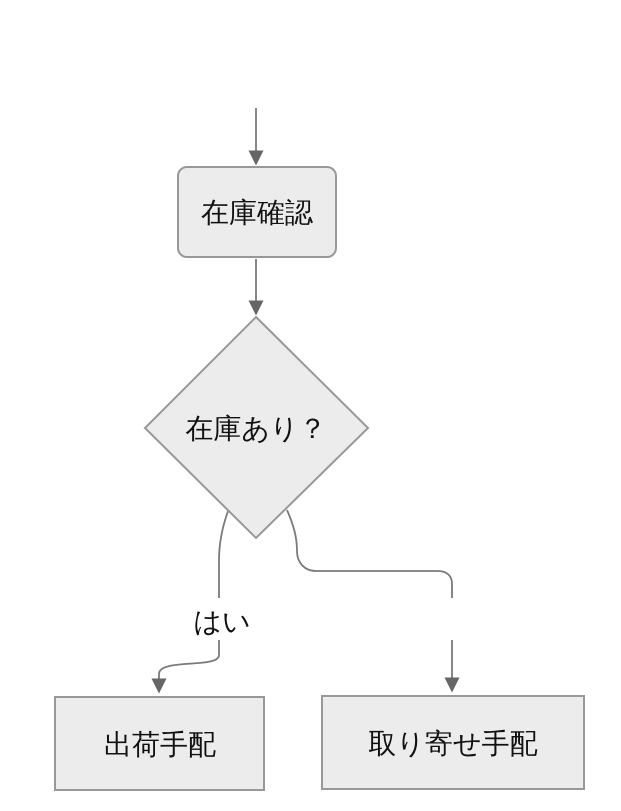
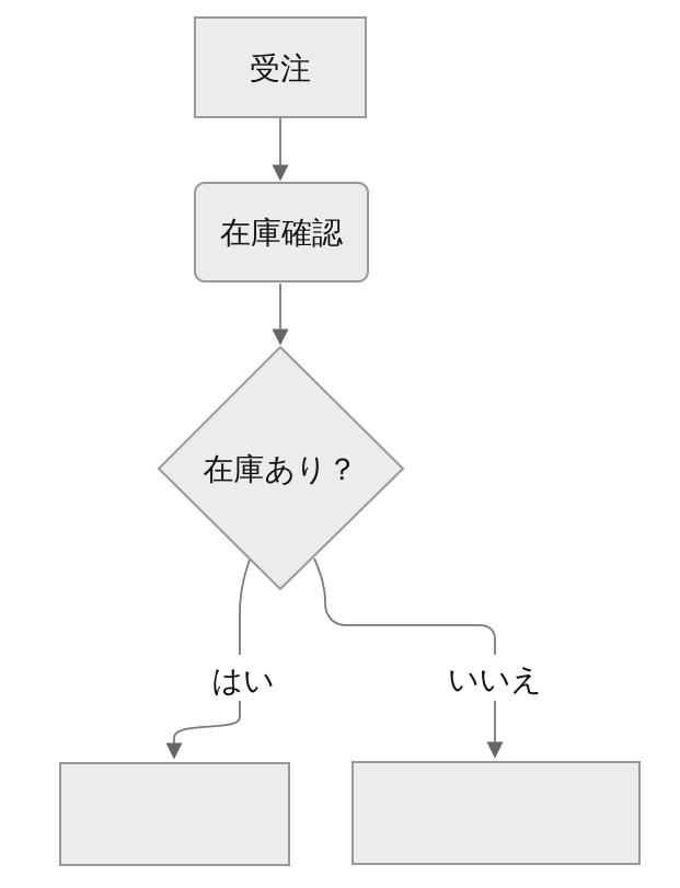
  はい
+ いいえ
+ 受注
  在庫確認
  在庫あり？
- 出荷手配
- 取り寄せ手配
